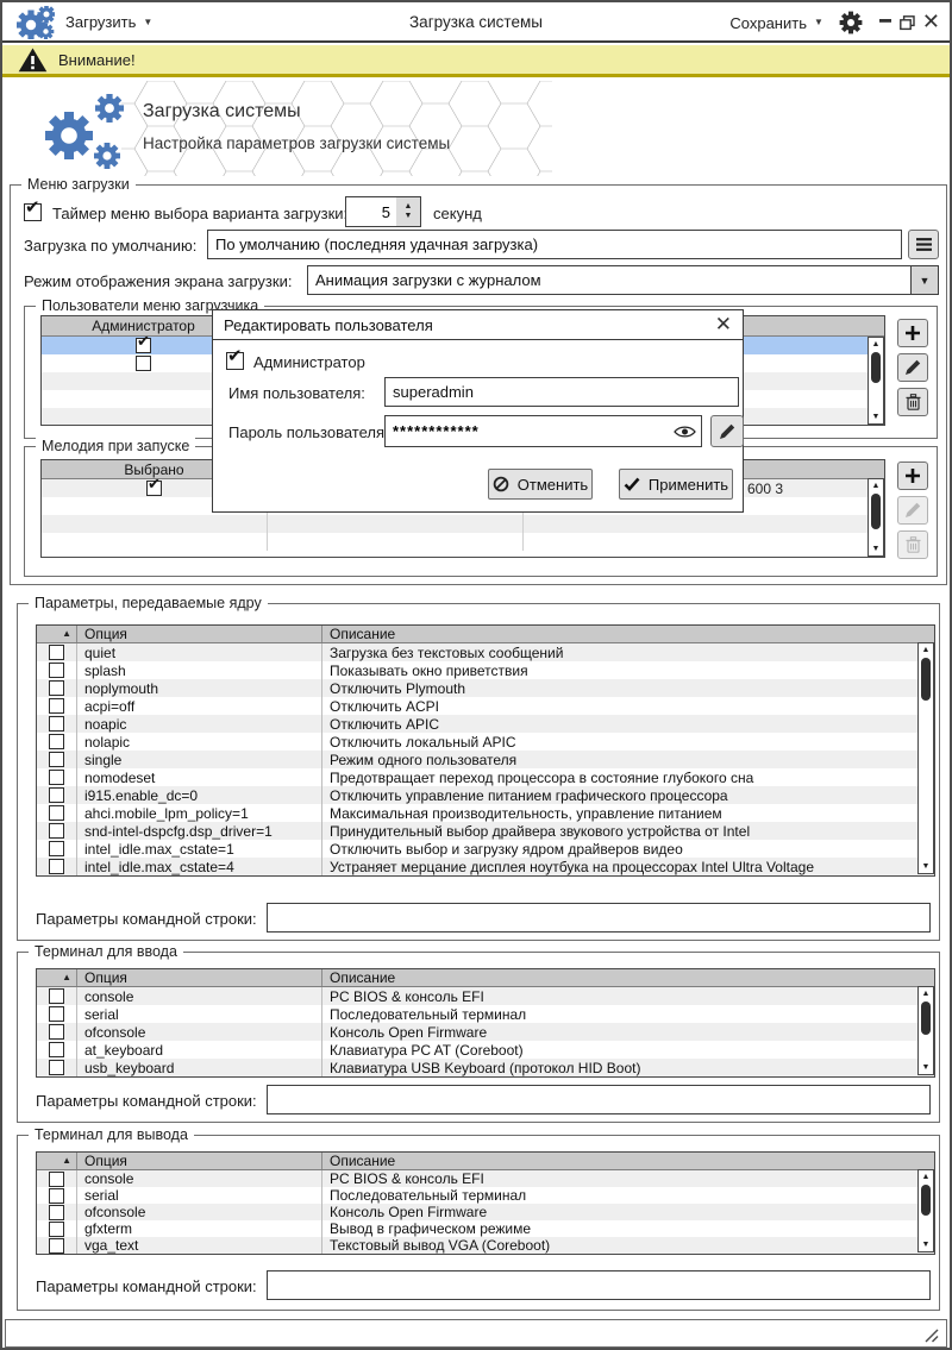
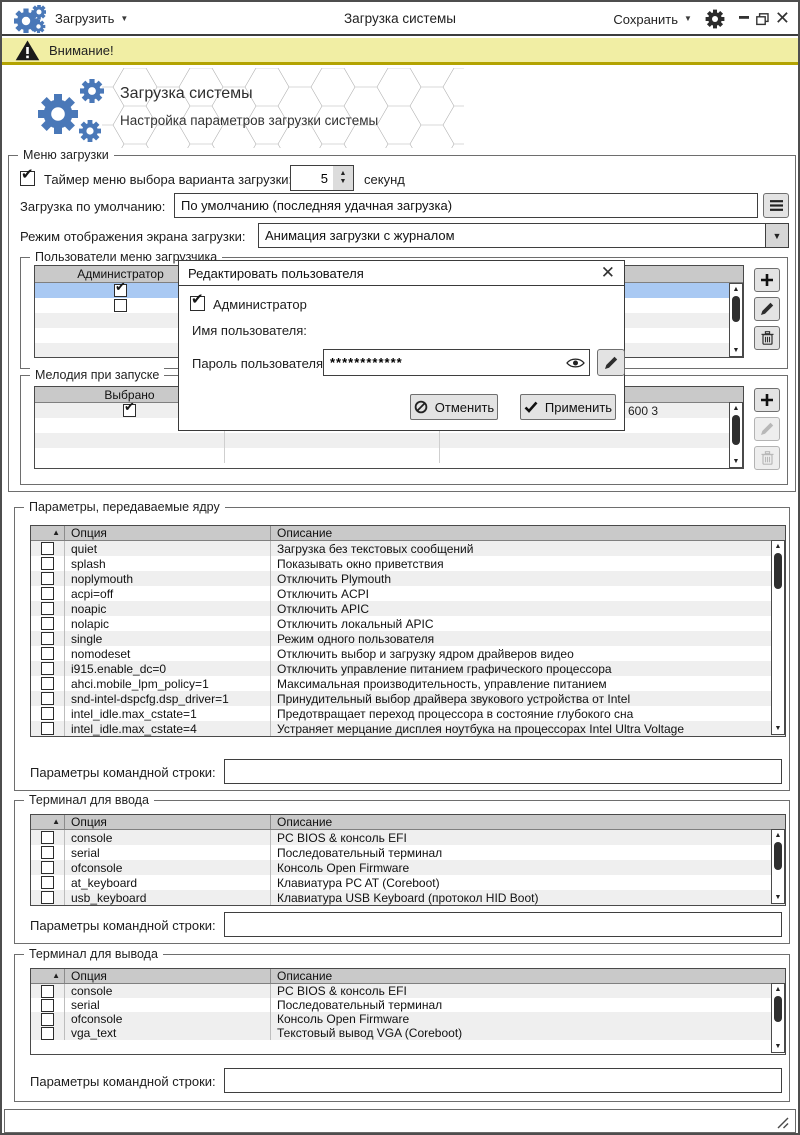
  Загрузить
  ▼
  Загрузка системы
  Сохранить
  ▼
  ✕
  Внимание!
  Загрузка системы
  Настройка параметров загрузки системы
  Меню загрузки
  Таймер меню выбора варианта загрузки
  5
  секунд
  Загрузка по умолчанию:
  По умолчанию (последняя удачная загрузка)
  Режим отображения экрана загрузки:
  Анимация загрузки с журналом
  ▼
  Пользователи меню загрузчика
  Администратор
  Мелодия при запуске
  Выбрано
  600 3
  Параметры, передаваемые ядру
  ▲
  Опция
  Описание
  quiet
  Загрузка без текстовых сообщений
  splash
  Показывать окно приветствия
  noplymouth
  Отключить Plymouth
  acpi=off
  Отключить ACPI
  noapic
  Отключить APIC
  nolapic
  Отключить локальный APIC
  single
  Режим одного пользователя
  nomodeset
- Предотвращает переход процессора в состояние глубокого сна
+ Отключить выбор и загрузку ядром драйверов видео
  i915.enable_dc=0
  Отключить управление питанием графического процессора
  ahci.mobile_lpm_policy=1
  Максимальная производительность, управление питанием
  snd-intel-dspcfg.dsp_driver=1
  Принудительный выбор драйвера звукового устройства от Intel
  intel_idle.max_cstate=1
- Отключить выбор и загрузку ядром драйверов видео
+ Предотвращает переход процессора в состояние глубокого сна
  intel_idle.max_cstate=4
  Устраняет мерцание дисплея ноутбука на процессорах Intel Ultra Voltage
  Параметры командной строки:
  Терминал для ввода
  ▲
  Опция
  Описание
  console
  PC BIOS & консоль EFI
  serial
  Последовательный терминал
  ofconsole
  Консоль Open Firmware
  at_keyboard
  Клавиатура PC AT (Coreboot)
  usb_keyboard
  Клавиатура USB Keyboard (протокол HID Boot)
  Параметры командной строки:
  Терминал для вывода
  ▲
  Опция
  Описание
  console
  PC BIOS & консоль EFI
  serial
  Последовательный терминал
  ofconsole
  Консоль Open Firmware
- gfxterm
- Вывод в графическом режиме
  vga_text
  Текстовый вывод VGA (Coreboot)
  Параметры командной строки:
  Редактировать пользователя
  ✕
  Администратор
  Имя пользователя:
- superadmin
  Пароль пользователя
  ************
  Отменить
  Применить
